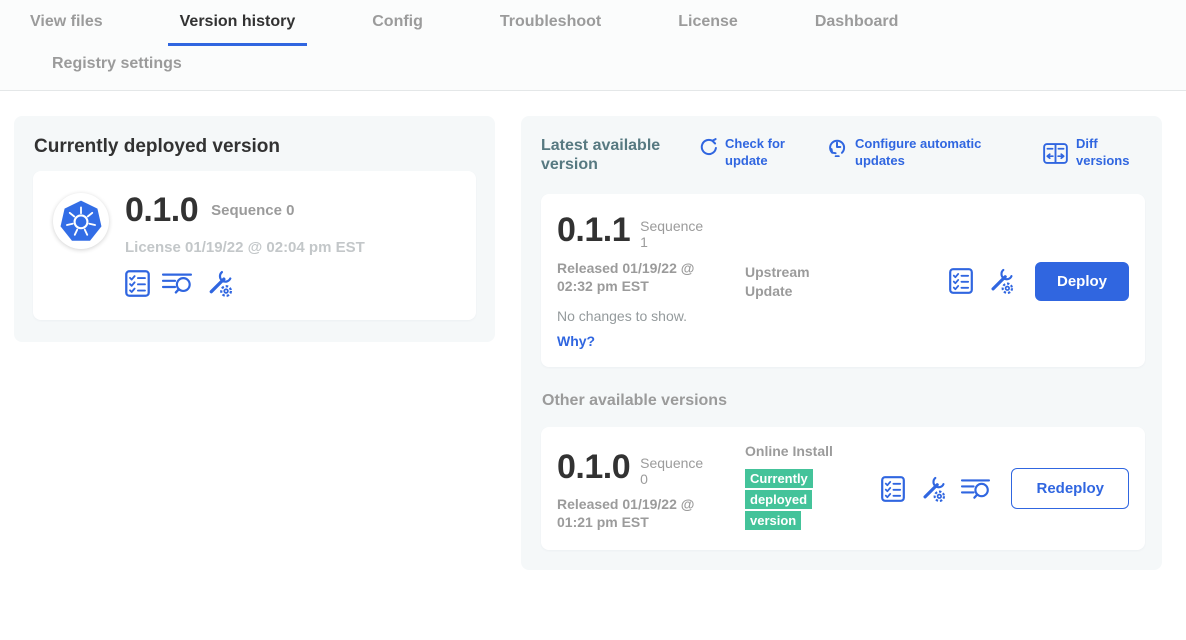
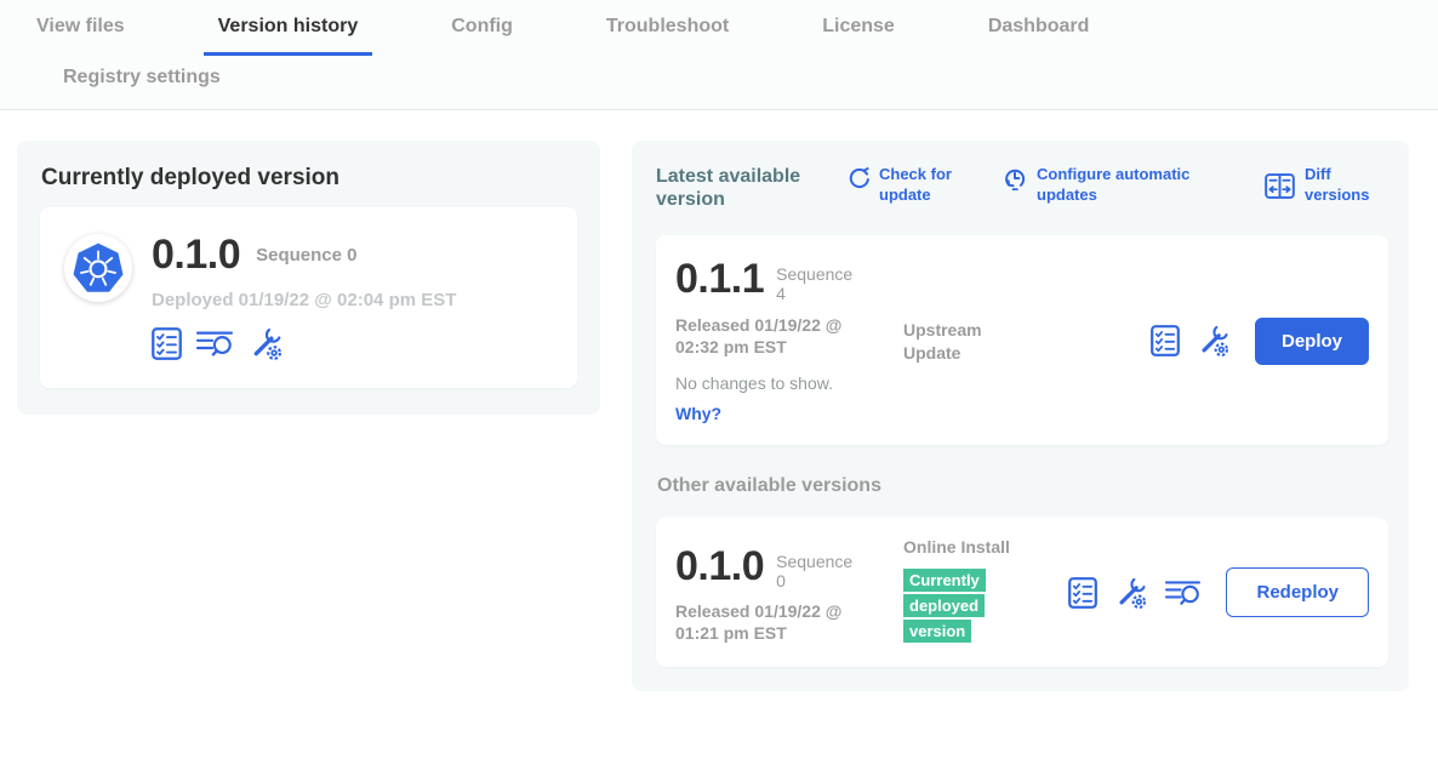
  View files
  Version history
  Config
  Troubleshoot
  License
  Dashboard
  Registry settings
  Currently deployed version
  0.1.0
  Sequence 0
- License 01/19/22 @ 02:04 pm EST
+ Deployed 01/19/22 @ 02:04 pm EST
  Latest available version
  Check for update
  Configure automatic updates
  Diff versions
  0.1.1
- Sequence 1
+ Sequence 4
  Released 01/19/22 @ 02:32 pm EST
  No changes to show.
  Why?
  Upstream Update
  Deploy
  Other available versions
  0.1.0
  Sequence 0
  Released 01/19/22 @ 01:21 pm EST
  Online Install
  Currently deployed version
  Redeploy
